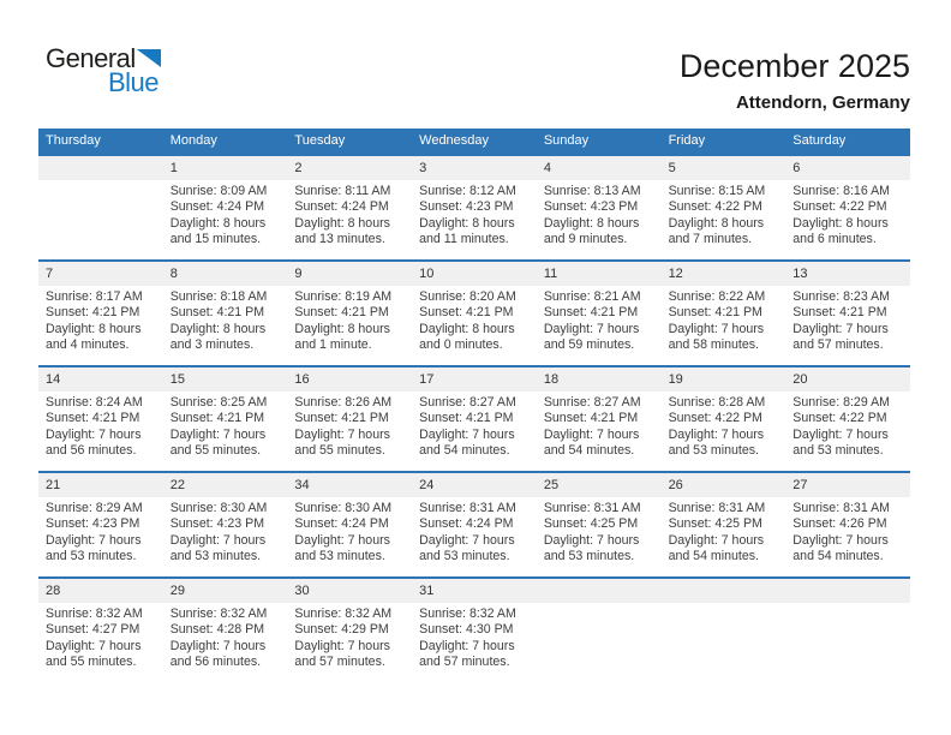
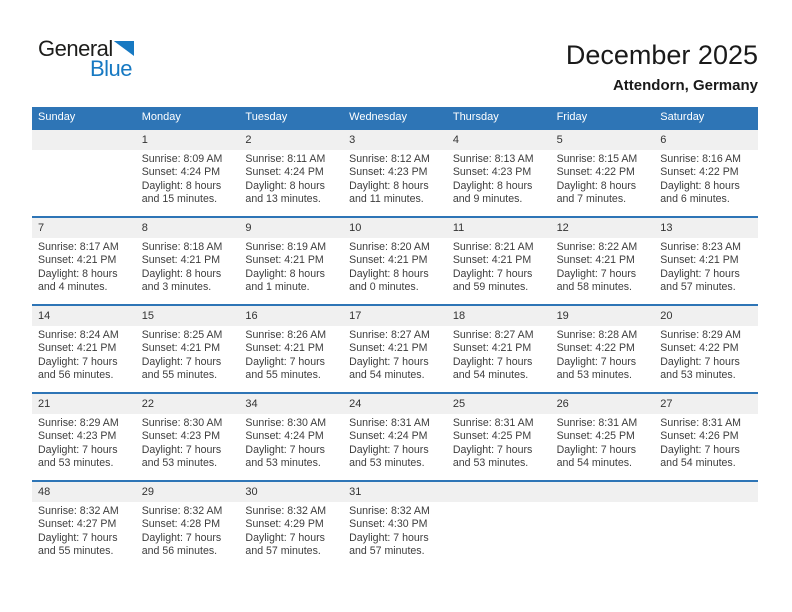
  General
  Blue
  December 2025
  Attendorn, Germany
- Thursday
+ Sunday
  Monday
  Tuesday
  Wednesday
- Sunday
+ Thursday
  Friday
  Saturday
  1
  Sunrise: 8:09 AM
  Sunset: 4:24 PM
  Daylight: 8 hours
  and 15 minutes.
  2
  Sunrise: 8:11 AM
  Sunset: 4:24 PM
  Daylight: 8 hours
  and 13 minutes.
  3
  Sunrise: 8:12 AM
  Sunset: 4:23 PM
  Daylight: 8 hours
  and 11 minutes.
  4
  Sunrise: 8:13 AM
  Sunset: 4:23 PM
  Daylight: 8 hours
  and 9 minutes.
  5
  Sunrise: 8:15 AM
  Sunset: 4:22 PM
  Daylight: 8 hours
  and 7 minutes.
  6
  Sunrise: 8:16 AM
  Sunset: 4:22 PM
  Daylight: 8 hours
  and 6 minutes.
  7
  Sunrise: 8:17 AM
  Sunset: 4:21 PM
  Daylight: 8 hours
  and 4 minutes.
  8
  Sunrise: 8:18 AM
  Sunset: 4:21 PM
  Daylight: 8 hours
  and 3 minutes.
  9
  Sunrise: 8:19 AM
  Sunset: 4:21 PM
  Daylight: 8 hours
  and 1 minute.
  10
  Sunrise: 8:20 AM
  Sunset: 4:21 PM
  Daylight: 8 hours
  and 0 minutes.
  11
  Sunrise: 8:21 AM
  Sunset: 4:21 PM
  Daylight: 7 hours
  and 59 minutes.
  12
  Sunrise: 8:22 AM
  Sunset: 4:21 PM
  Daylight: 7 hours
  and 58 minutes.
  13
  Sunrise: 8:23 AM
  Sunset: 4:21 PM
  Daylight: 7 hours
  and 57 minutes.
  14
  Sunrise: 8:24 AM
  Sunset: 4:21 PM
  Daylight: 7 hours
  and 56 minutes.
  15
  Sunrise: 8:25 AM
  Sunset: 4:21 PM
  Daylight: 7 hours
  and 55 minutes.
  16
  Sunrise: 8:26 AM
  Sunset: 4:21 PM
  Daylight: 7 hours
  and 55 minutes.
  17
  Sunrise: 8:27 AM
  Sunset: 4:21 PM
  Daylight: 7 hours
  and 54 minutes.
  18
  Sunrise: 8:27 AM
  Sunset: 4:21 PM
  Daylight: 7 hours
  and 54 minutes.
  19
  Sunrise: 8:28 AM
  Sunset: 4:22 PM
  Daylight: 7 hours
  and 53 minutes.
  20
  Sunrise: 8:29 AM
  Sunset: 4:22 PM
  Daylight: 7 hours
  and 53 minutes.
  21
  Sunrise: 8:29 AM
  Sunset: 4:23 PM
  Daylight: 7 hours
  and 53 minutes.
  22
  Sunrise: 8:30 AM
  Sunset: 4:23 PM
  Daylight: 7 hours
  and 53 minutes.
  34
  Sunrise: 8:30 AM
  Sunset: 4:24 PM
  Daylight: 7 hours
  and 53 minutes.
  24
  Sunrise: 8:31 AM
  Sunset: 4:24 PM
  Daylight: 7 hours
  and 53 minutes.
  25
  Sunrise: 8:31 AM
  Sunset: 4:25 PM
  Daylight: 7 hours
  and 53 minutes.
  26
  Sunrise: 8:31 AM
  Sunset: 4:25 PM
  Daylight: 7 hours
  and 54 minutes.
  27
  Sunrise: 8:31 AM
  Sunset: 4:26 PM
  Daylight: 7 hours
  and 54 minutes.
- 28
+ 48
  Sunrise: 8:32 AM
  Sunset: 4:27 PM
  Daylight: 7 hours
  and 55 minutes.
  29
  Sunrise: 8:32 AM
  Sunset: 4:28 PM
  Daylight: 7 hours
  and 56 minutes.
  30
  Sunrise: 8:32 AM
  Sunset: 4:29 PM
  Daylight: 7 hours
  and 57 minutes.
  31
  Sunrise: 8:32 AM
  Sunset: 4:30 PM
  Daylight: 7 hours
  and 57 minutes.
